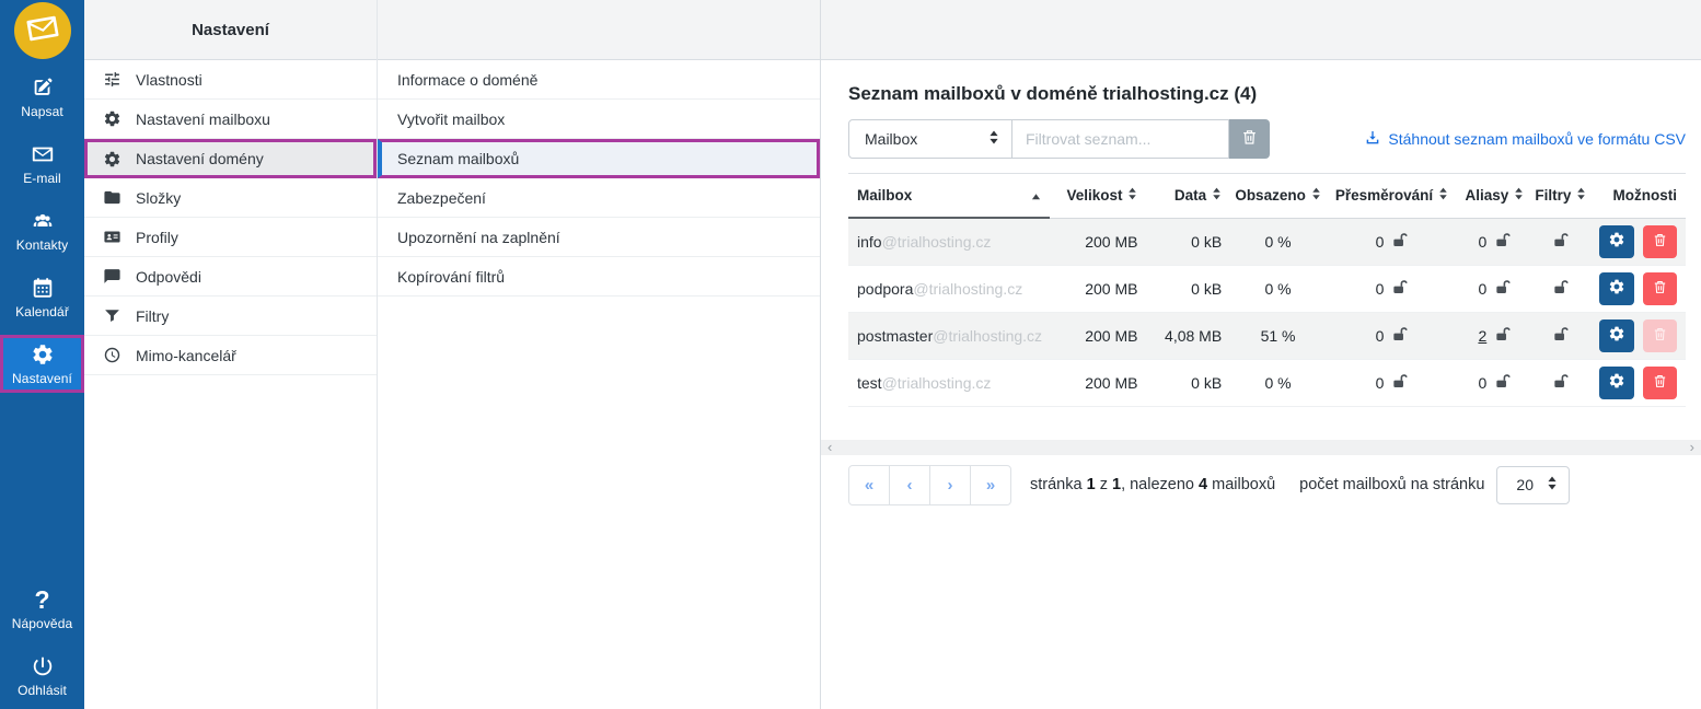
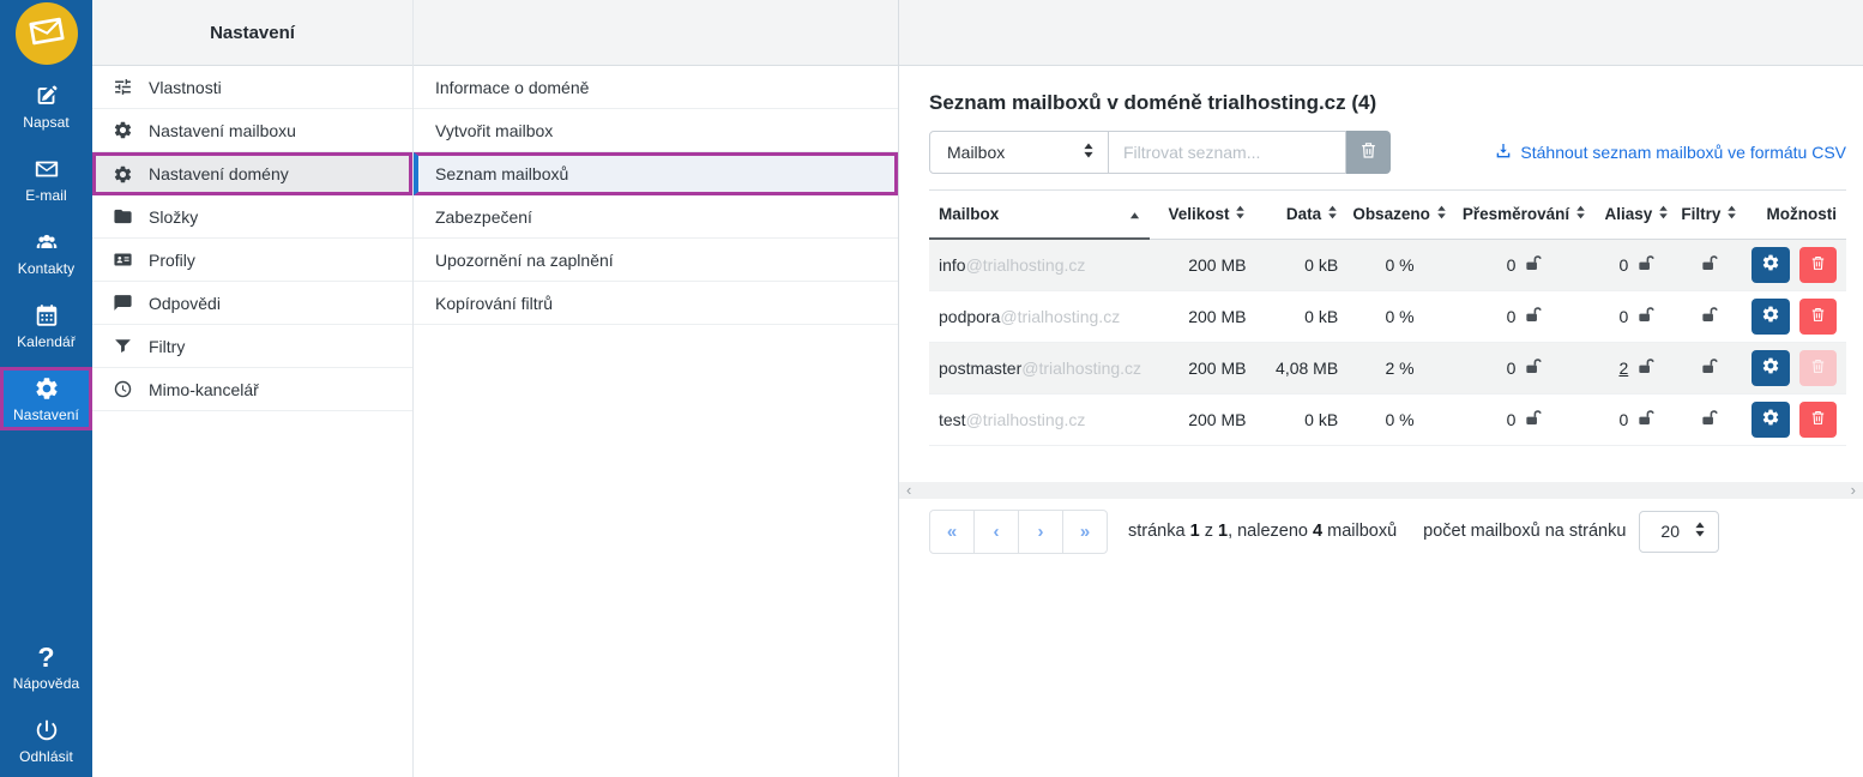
  Napsat
  E-mail
  Kontakty
  Kalendář
  Nastavení
  ?
  Nápověda
  Odhlásit
  Nastavení
  Vlastnosti
  Nastavení mailboxu
  Nastavení domény
  Složky
  Profily
  Odpovědi
  Filtry
  Mimo-kancelář
  Informace o doméně
  Vytvořit mailbox
  Seznam mailboxů
  Zabezpečení
  Upozornění na zaplnění
  Kopírování filtrů
  Seznam mailboxů v doméně trialhosting.cz (4)
  Mailbox
  Filtrovat seznam...
  Stáhnout seznam mailboxů ve formátu CSV
  Mailbox	Velikost	Data	Obsazeno	Přesměrování	Aliasy	Filtry	Možnosti
  info@trialhosting.cz	200 MB	0 kB	0 %	0	0
  podpora@trialhosting.cz	200 MB	0 kB	0 %	0	0
- postmaster@trialhosting.cz	200 MB	4,08 MB	51 %	0	2
+ postmaster@trialhosting.cz	200 MB	4,08 MB	2 %	0	2
  test@trialhosting.cz	200 MB	0 kB	0 %	0	0
  ‹
  ›
  «
  ‹
  ›
  »
  stránka 1 z 1, nalezeno 4 mailboxů
  počet mailboxů na stránku
  20
